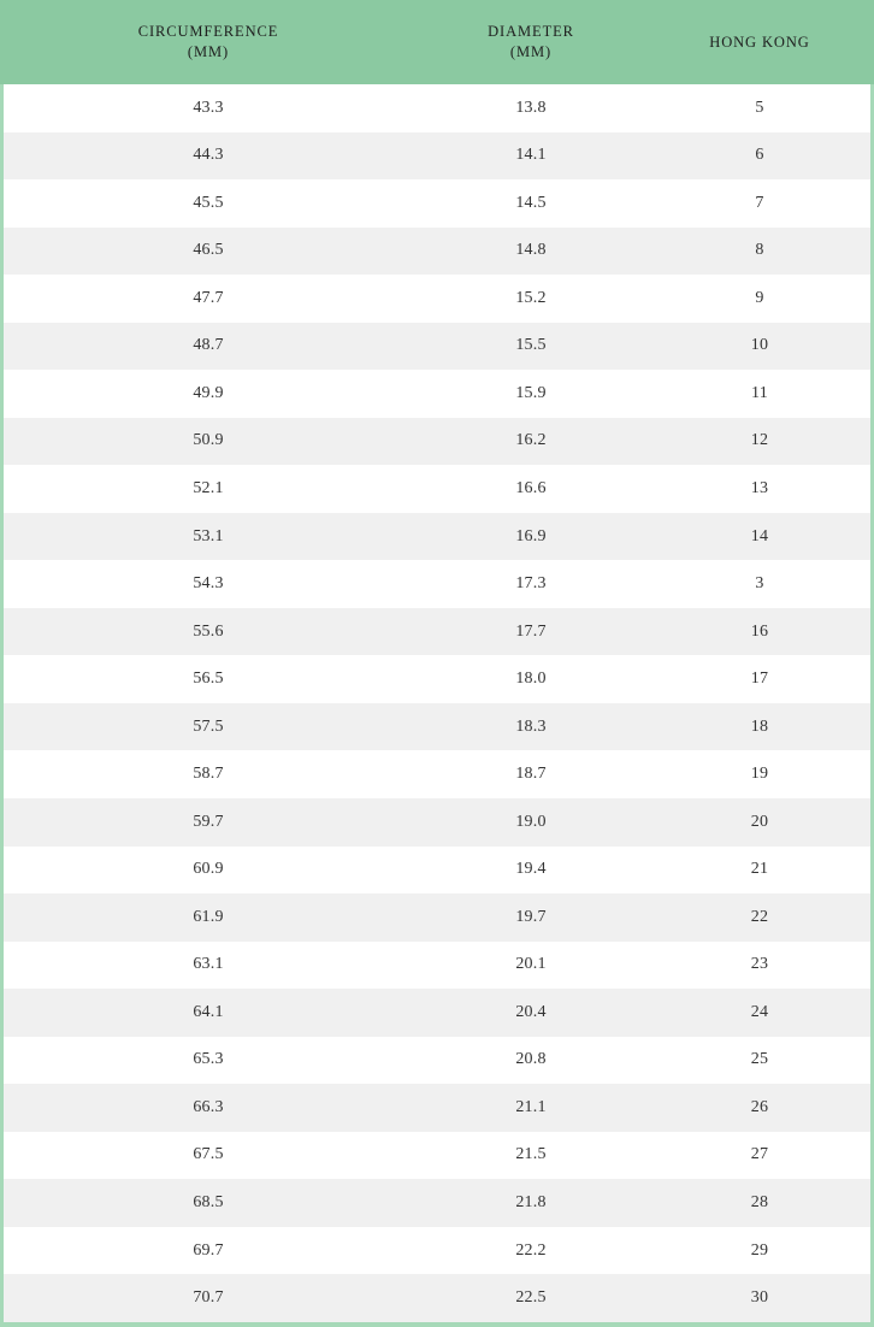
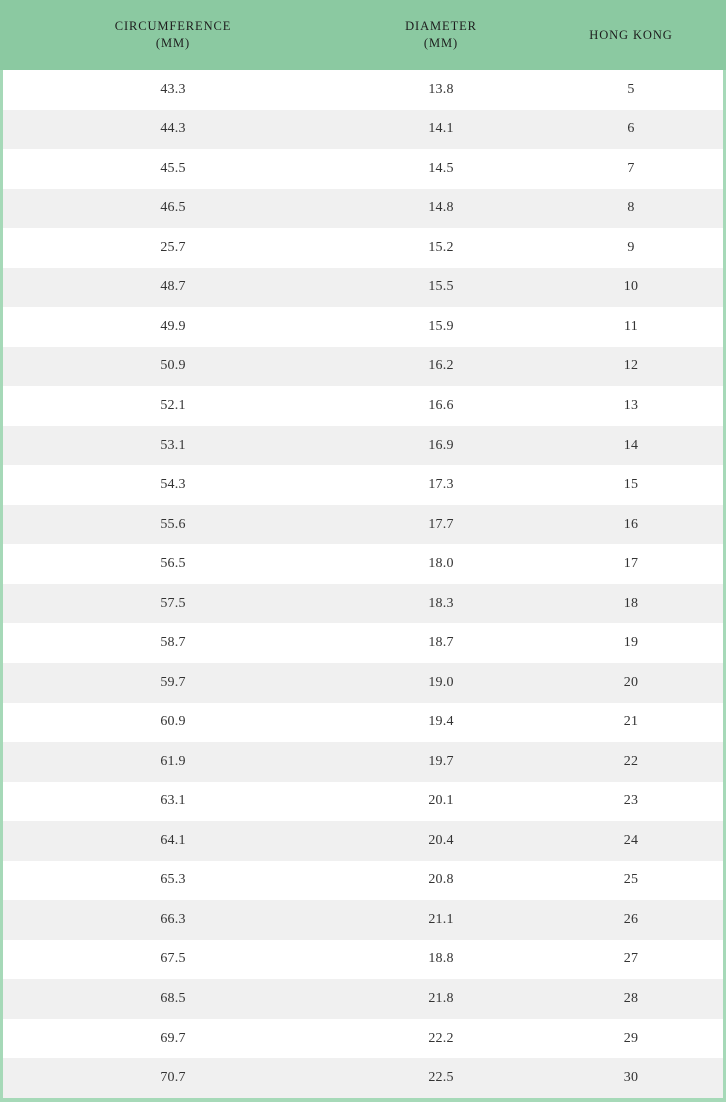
  CIRCUMFERENCE
  (MM)
  DIAMETER
  (MM)
  HONG KONG
  43.3
  13.8
  5
  44.3
  14.1
  6
  45.5
  14.5
  7
  46.5
  14.8
  8
- 47.7
+ 25.7
  15.2
  9
  48.7
  15.5
  10
  49.9
  15.9
  11
  50.9
  16.2
  12
  52.1
  16.6
  13
  53.1
  16.9
  14
  54.3
  17.3
- 3
+ 15
  55.6
  17.7
  16
  56.5
  18.0
  17
  57.5
  18.3
  18
  58.7
  18.7
  19
  59.7
  19.0
  20
  60.9
  19.4
  21
  61.9
  19.7
  22
  63.1
  20.1
  23
  64.1
  20.4
  24
  65.3
  20.8
  25
  66.3
  21.1
  26
  67.5
- 21.5
+ 18.8
  27
  68.5
  21.8
  28
  69.7
  22.2
  29
  70.7
  22.5
  30
